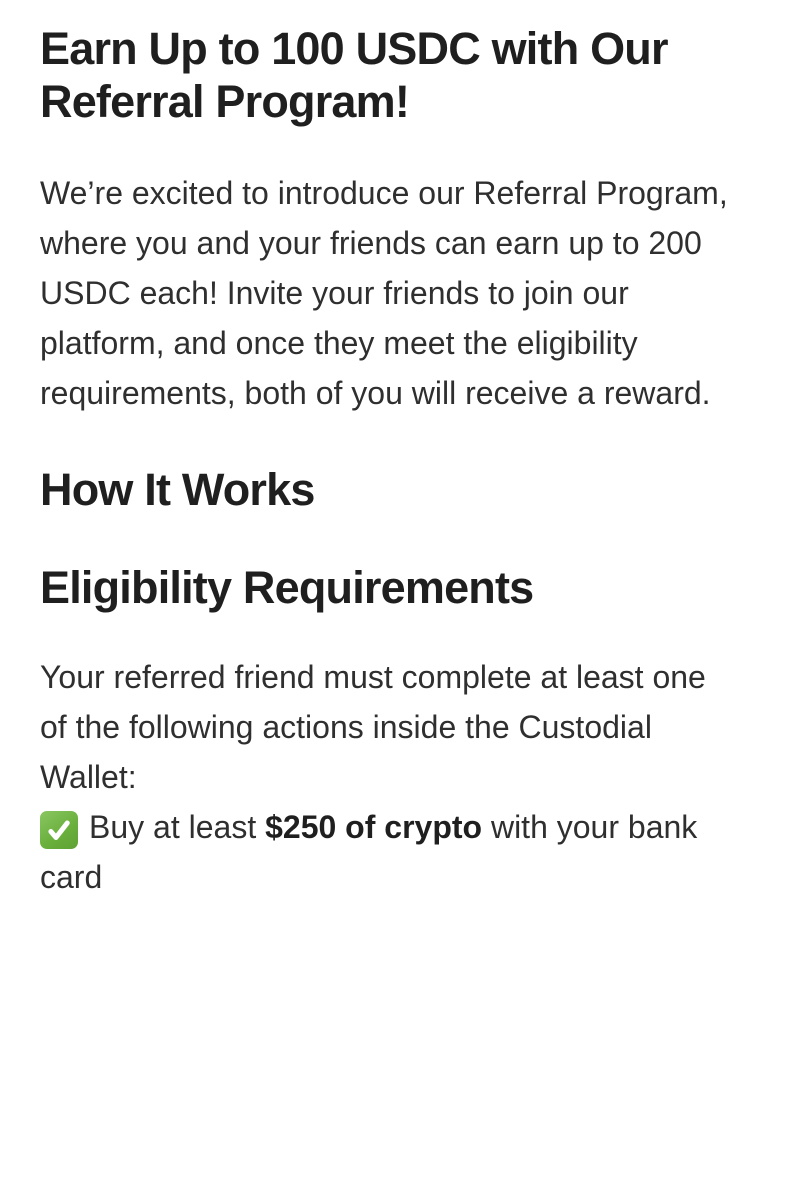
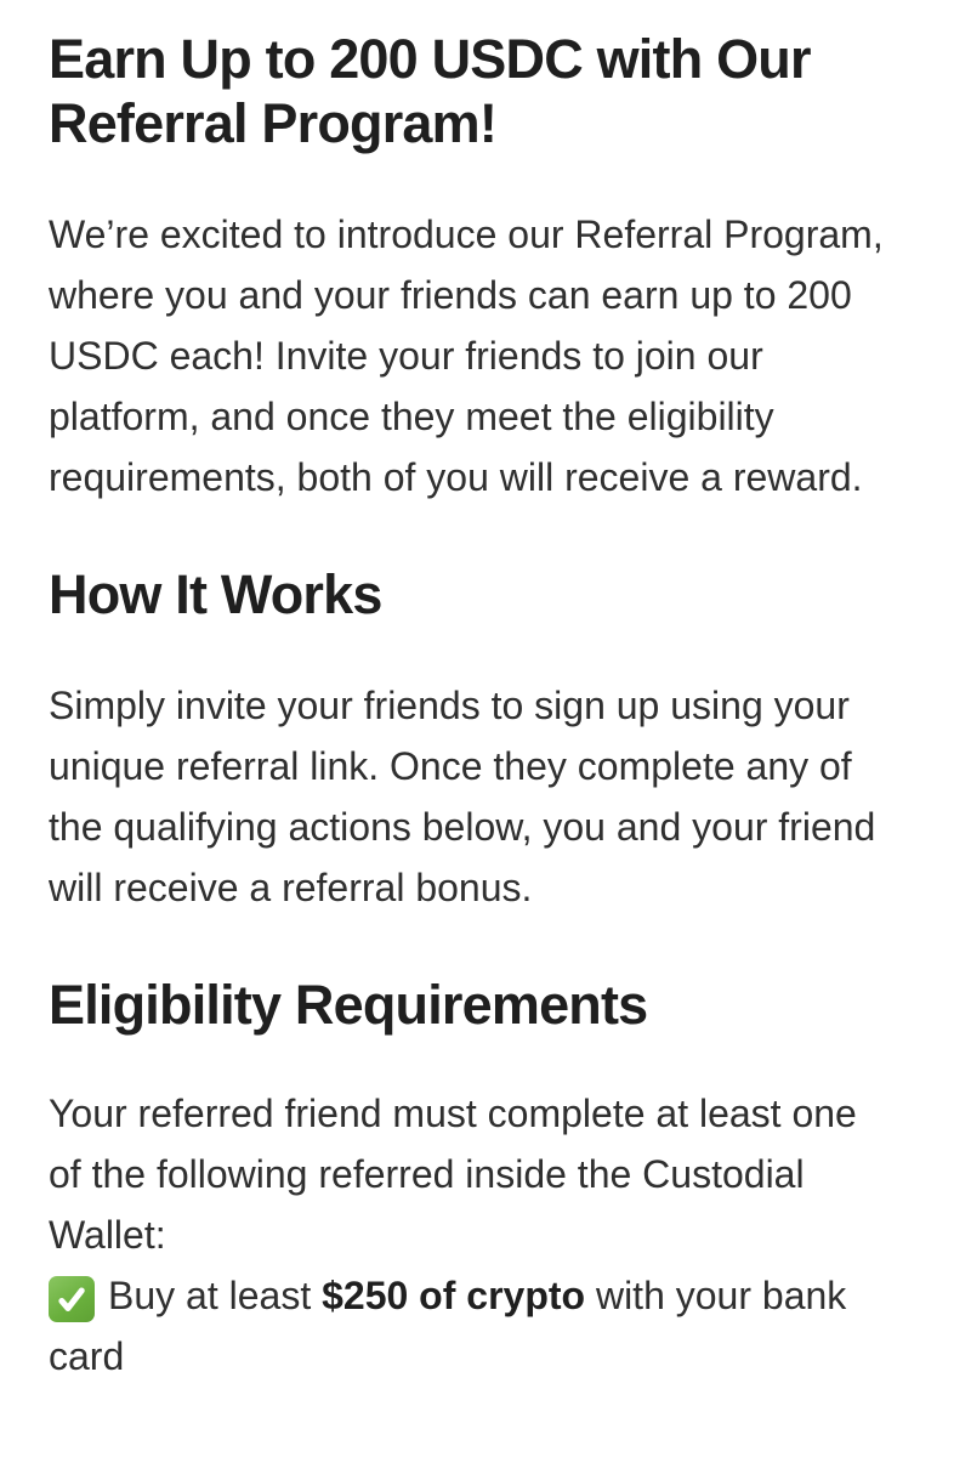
- Earn Up to 100 USDC with Our Referral Program!
+ Earn Up to 200 USDC with Our Referral Program!
  We’re excited to introduce our Referral Program, where you and your friends can earn up to 200 USDC each! Invite your friends to join our platform, and once they meet the eligibility requirements, both of you will receive a reward.
  How It Works
+ Simply invite your friends to sign up using your unique referral link. Once they complete any of the qualifying actions below, you and your friend will receive a referral bonus.
  Eligibility Requirements
- Your referred friend must complete at least one of the following actions inside the Custodial Wallet:
+ Your referred friend must complete at least one of the following referred inside the Custodial Wallet:
  Buy at least $250 of crypto with your bank card
